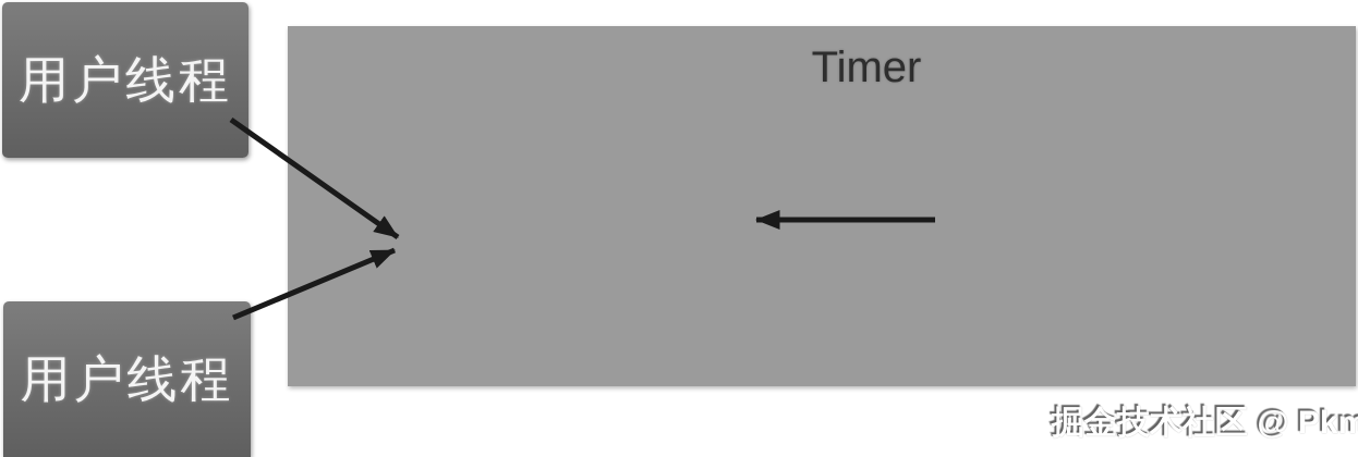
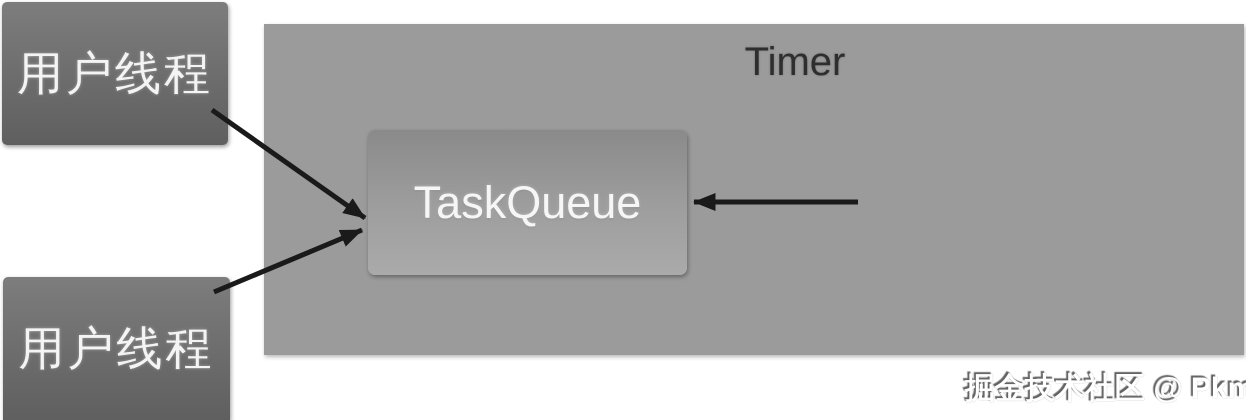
  Timer
+ TaskQueue
  用户线程
  用户线程
  掘金技术社区 @ Pkm
